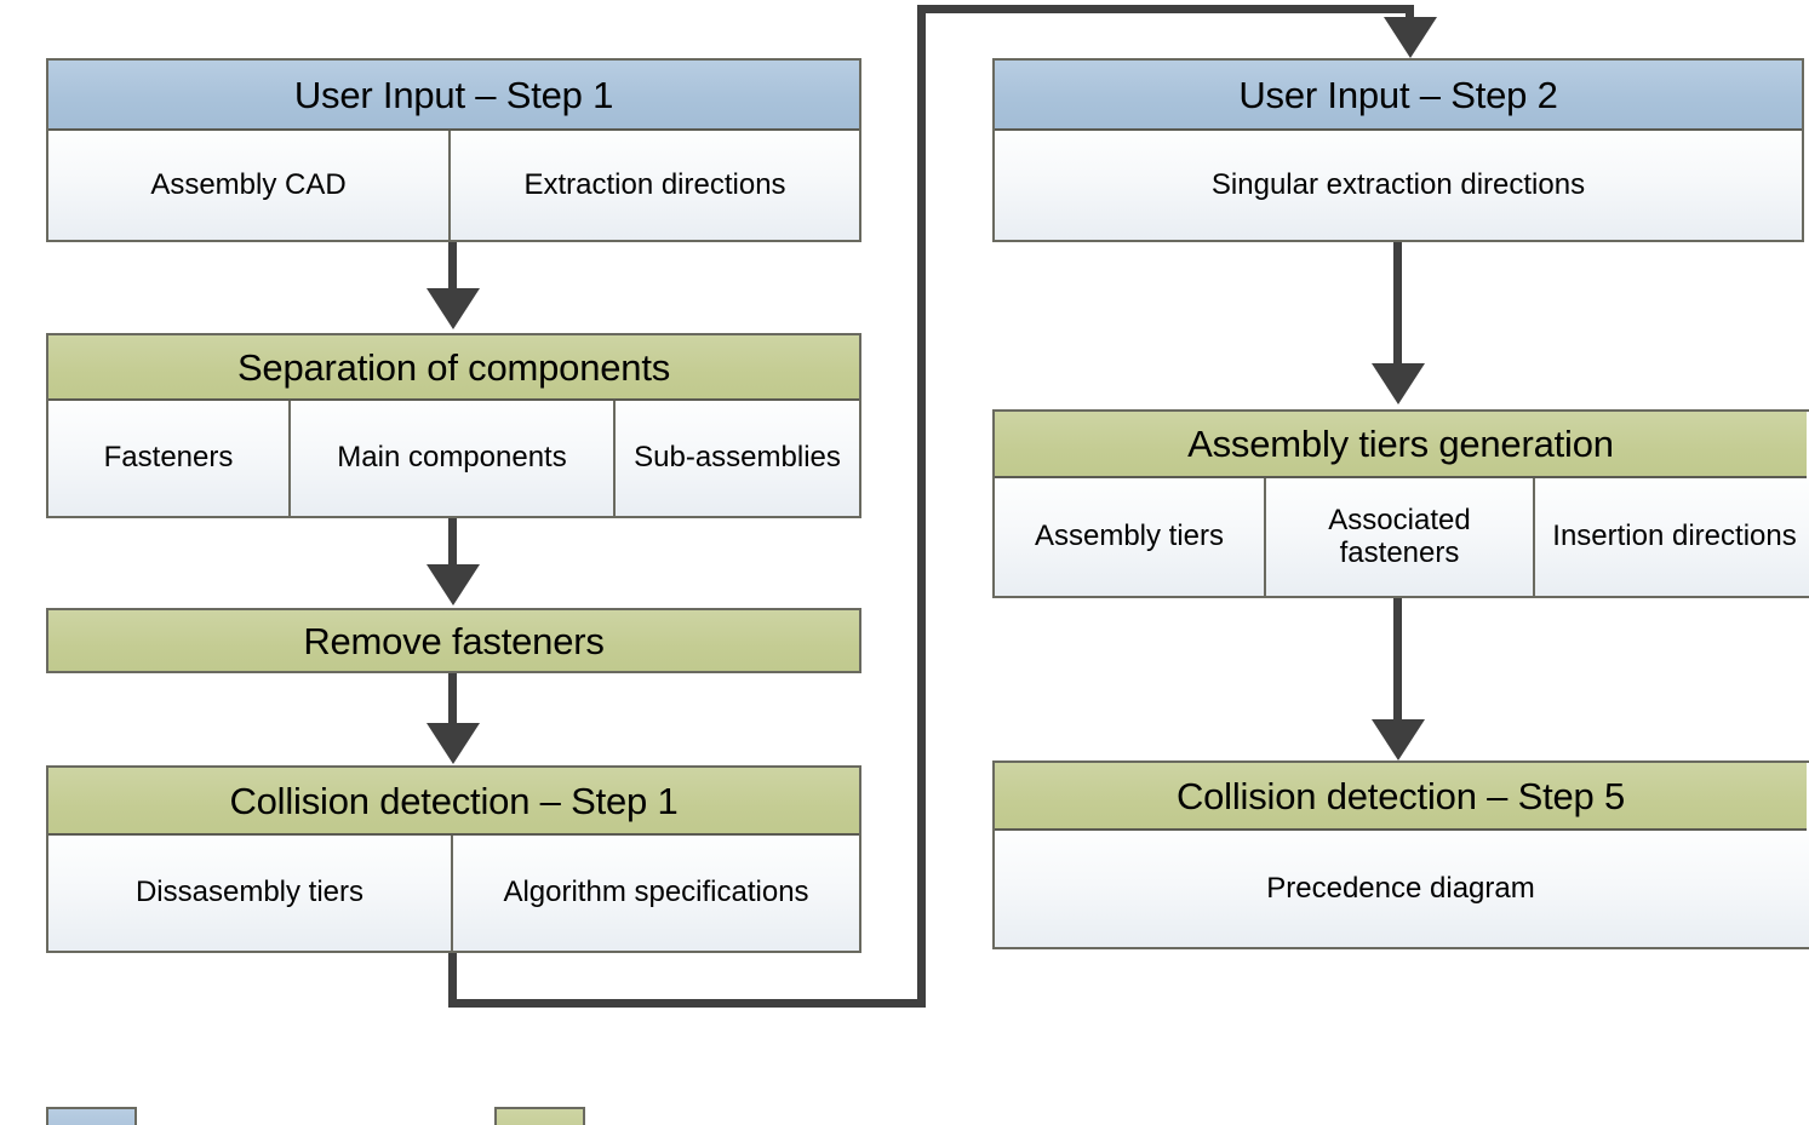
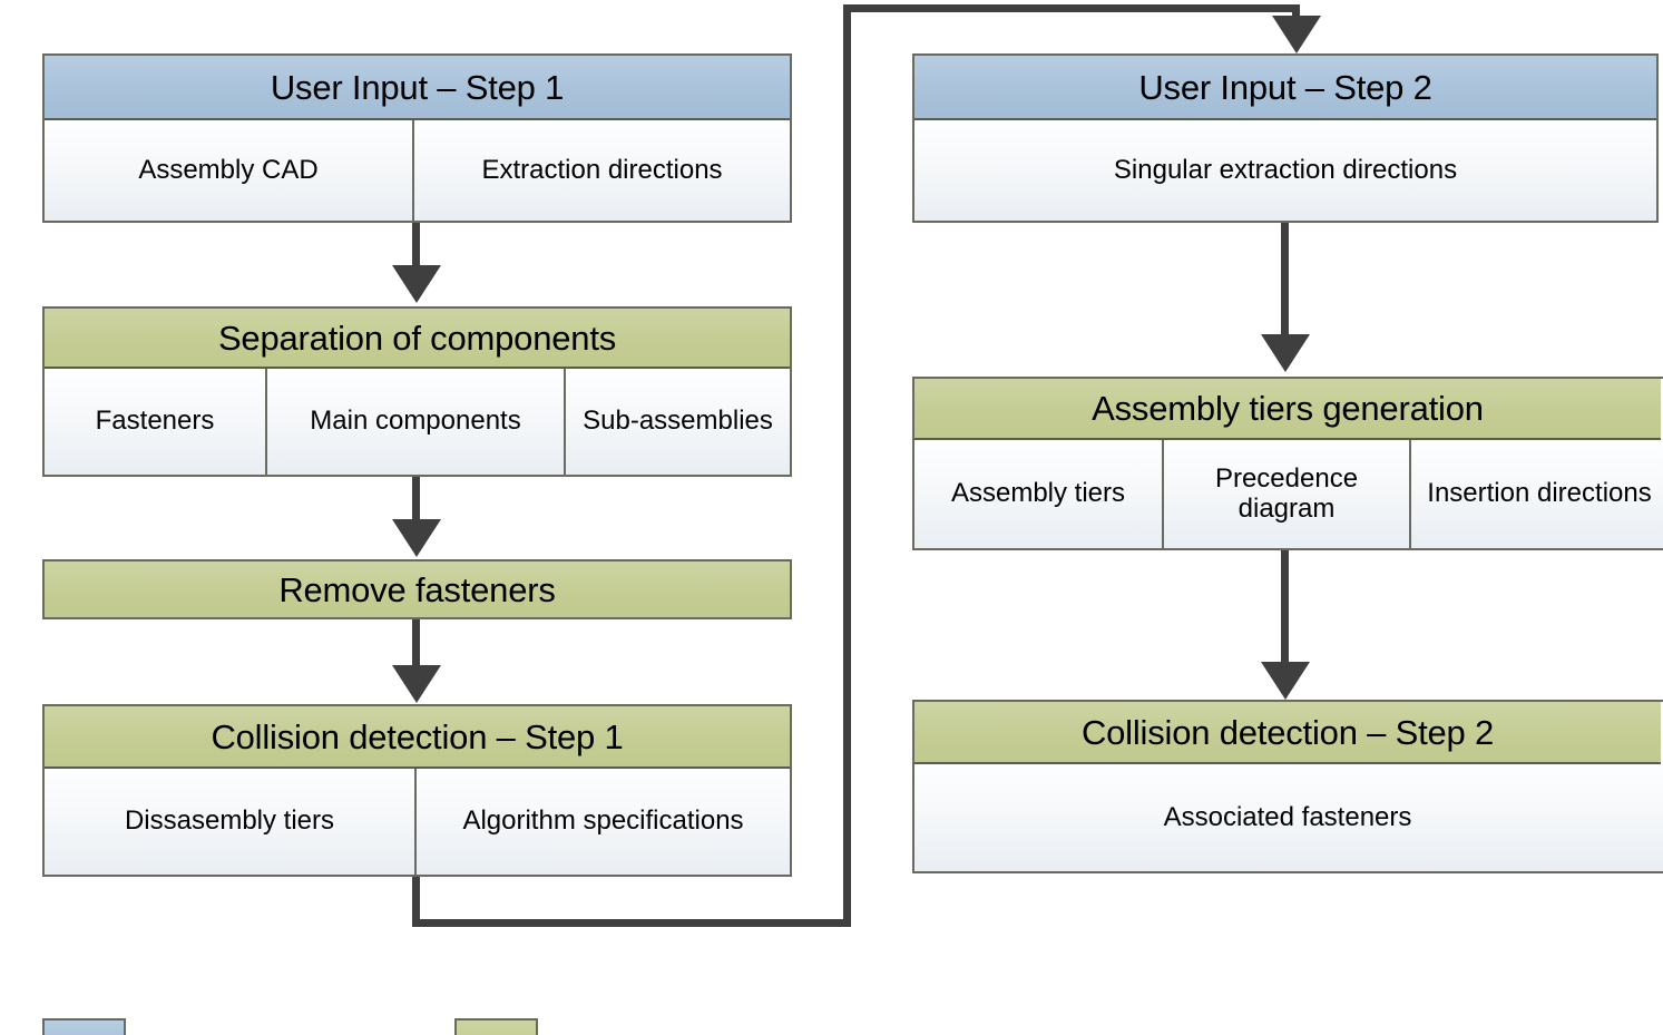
  User Input – Step 1
  Assembly CAD
  Extraction directions
  Separation of components
  Fasteners
  Main components
  Sub-assemblies
  Remove fasteners
  Collision detection – Step 1
  Dissasembly tiers
  Algorithm specifications
  User Input – Step 2
  Singular extraction directions
  Assembly tiers generation
  Assembly tiers
- Associated fasteners
+ Precedence diagram
  Insertion directions
- Collision detection – Step 5
+ Collision detection – Step 2
- Precedence diagram
+ Associated fasteners
